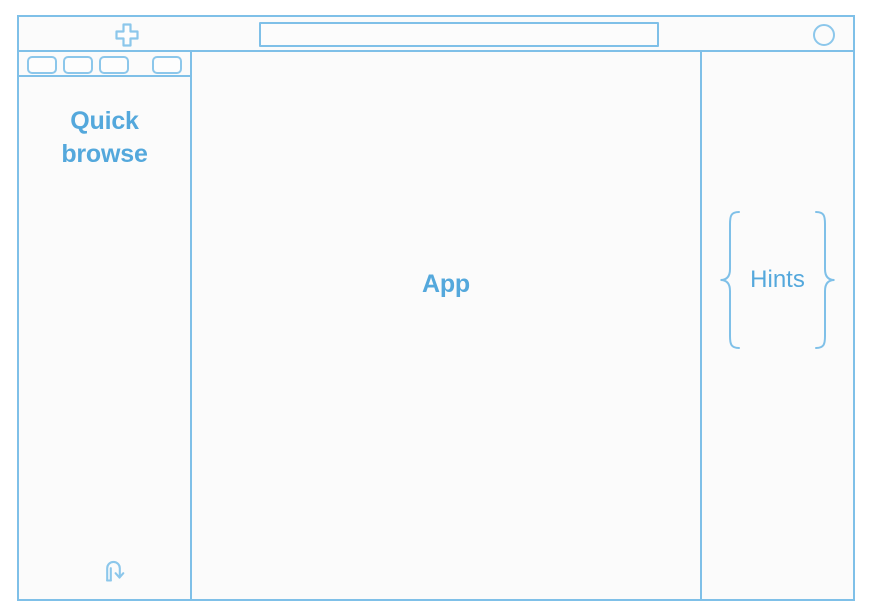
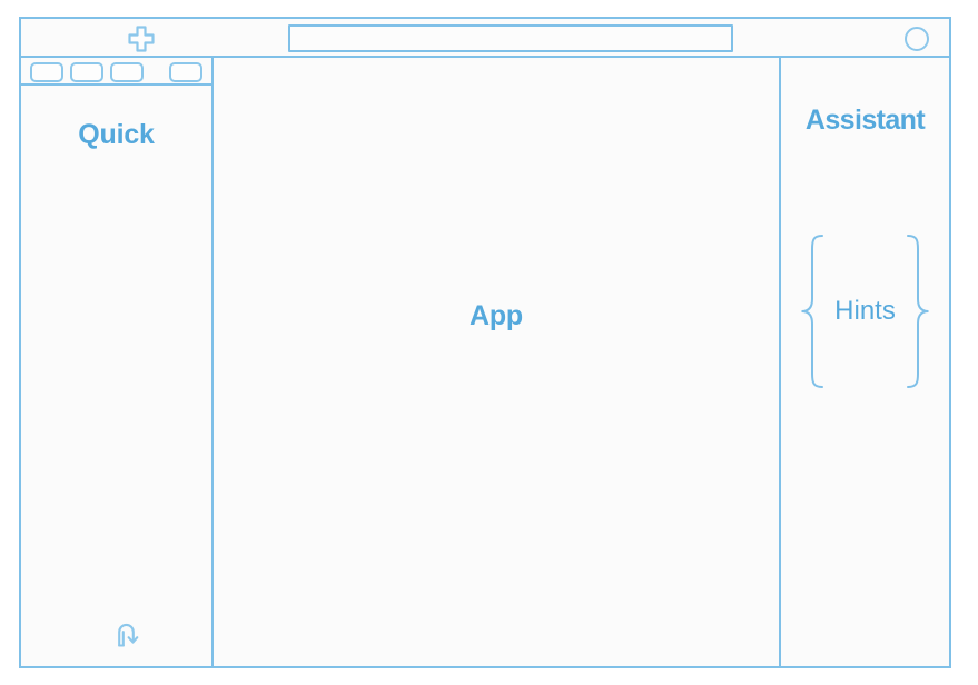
  Quick
- browse
  App
+ Assistant
  Hints
